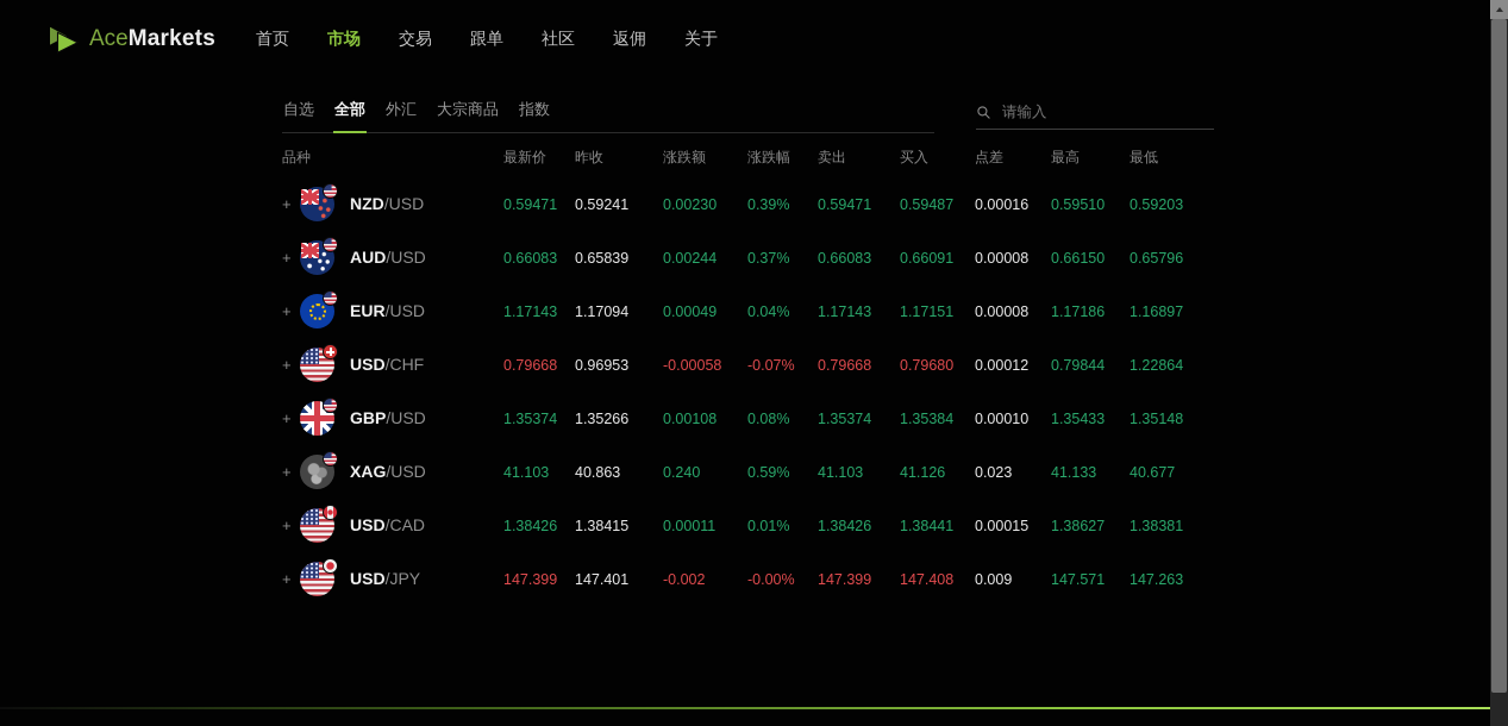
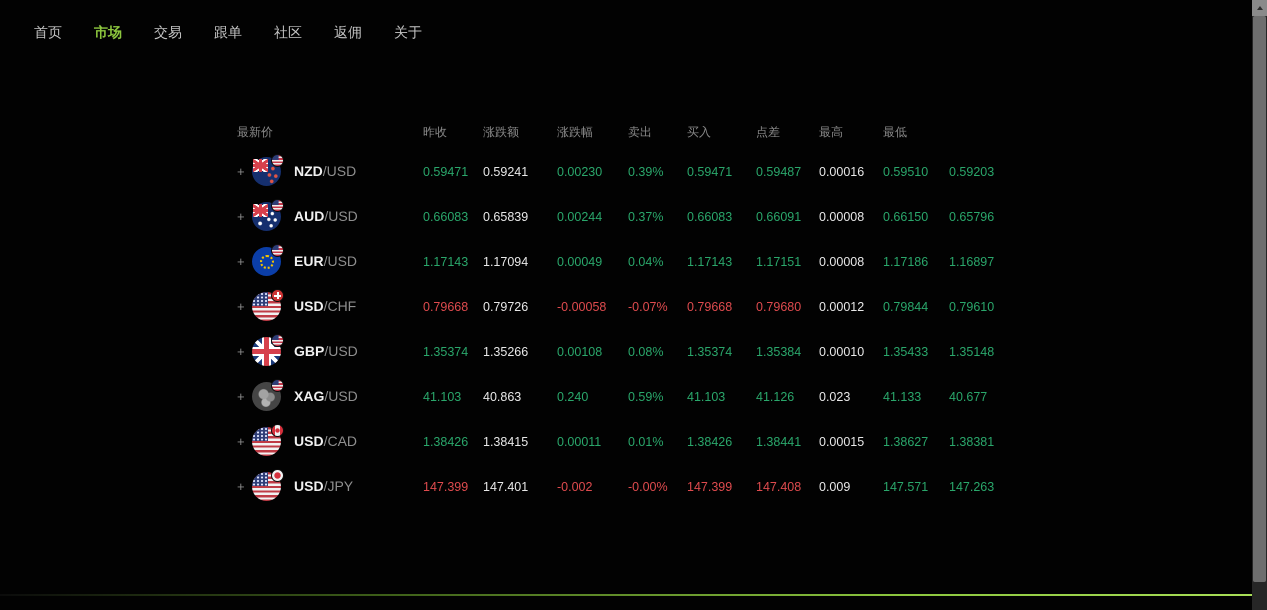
- Ace
- Markets
  首页
  市场
  交易
  跟单
  社区
  返佣
  关于
- 自选
- 全部
- 外汇
- 大宗商品
- 指数
- 请输入
- 品种
  最新价
  昨收
  涨跌额
  涨跌幅
  卖出
  买入
  点差
  最高
  最低
  +
  NZD/USD
  0.59471
  0.59241
  0.00230
  0.39%
  0.59471
  0.59487
  0.00016
  0.59510
  0.59203
  +
  AUD/USD
  0.66083
  0.65839
  0.00244
  0.37%
  0.66083
  0.66091
  0.00008
  0.66150
  0.65796
  +
  EUR/USD
  1.17143
  1.17094
  0.00049
  0.04%
  1.17143
  1.17151
  0.00008
  1.17186
  1.16897
  +
  USD/CHF
  0.79668
- 0.96953
+ 0.79726
  -0.00058
  -0.07%
  0.79668
  0.79680
  0.00012
  0.79844
- 1.22864
+ 0.79610
  +
  GBP/USD
  1.35374
  1.35266
  0.00108
  0.08%
  1.35374
  1.35384
  0.00010
  1.35433
  1.35148
  +
  XAG/USD
  41.103
  40.863
  0.240
  0.59%
  41.103
  41.126
  0.023
  41.133
  40.677
  +
  USD/CAD
  1.38426
  1.38415
  0.00011
  0.01%
  1.38426
  1.38441
  0.00015
  1.38627
  1.38381
  +
  USD/JPY
  147.399
  147.401
  -0.002
  -0.00%
  147.399
  147.408
  0.009
  147.571
  147.263
